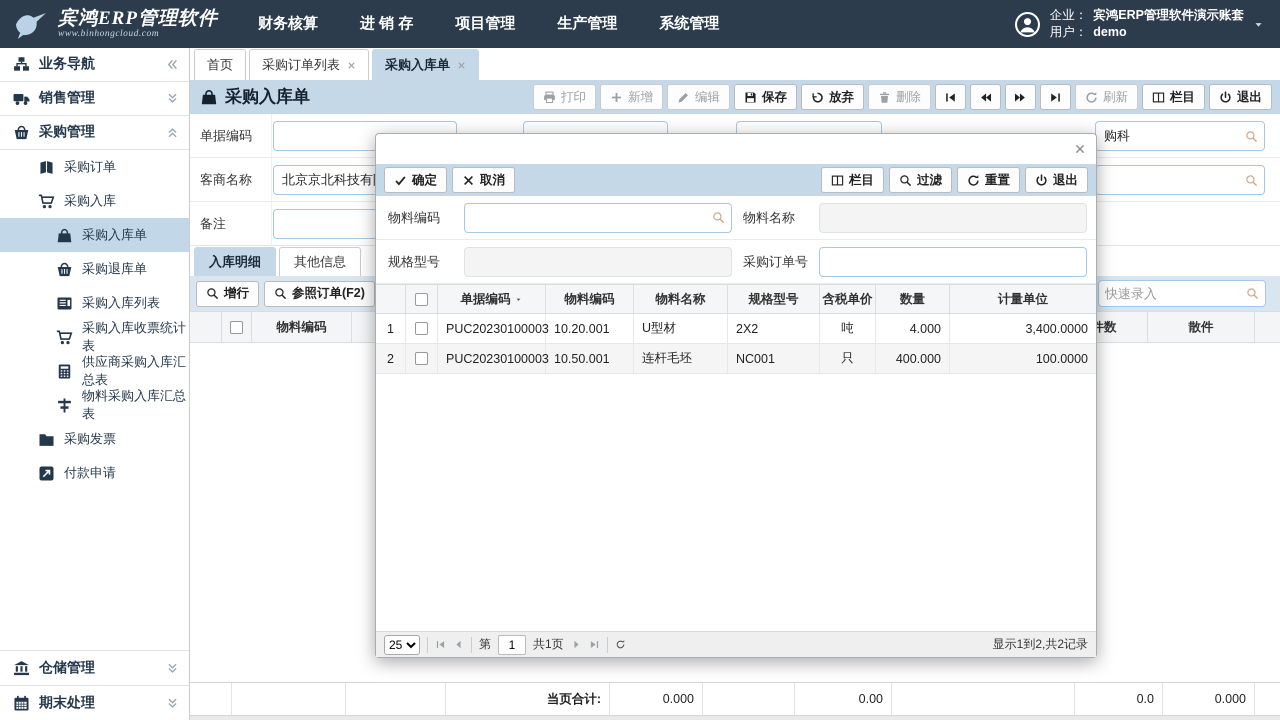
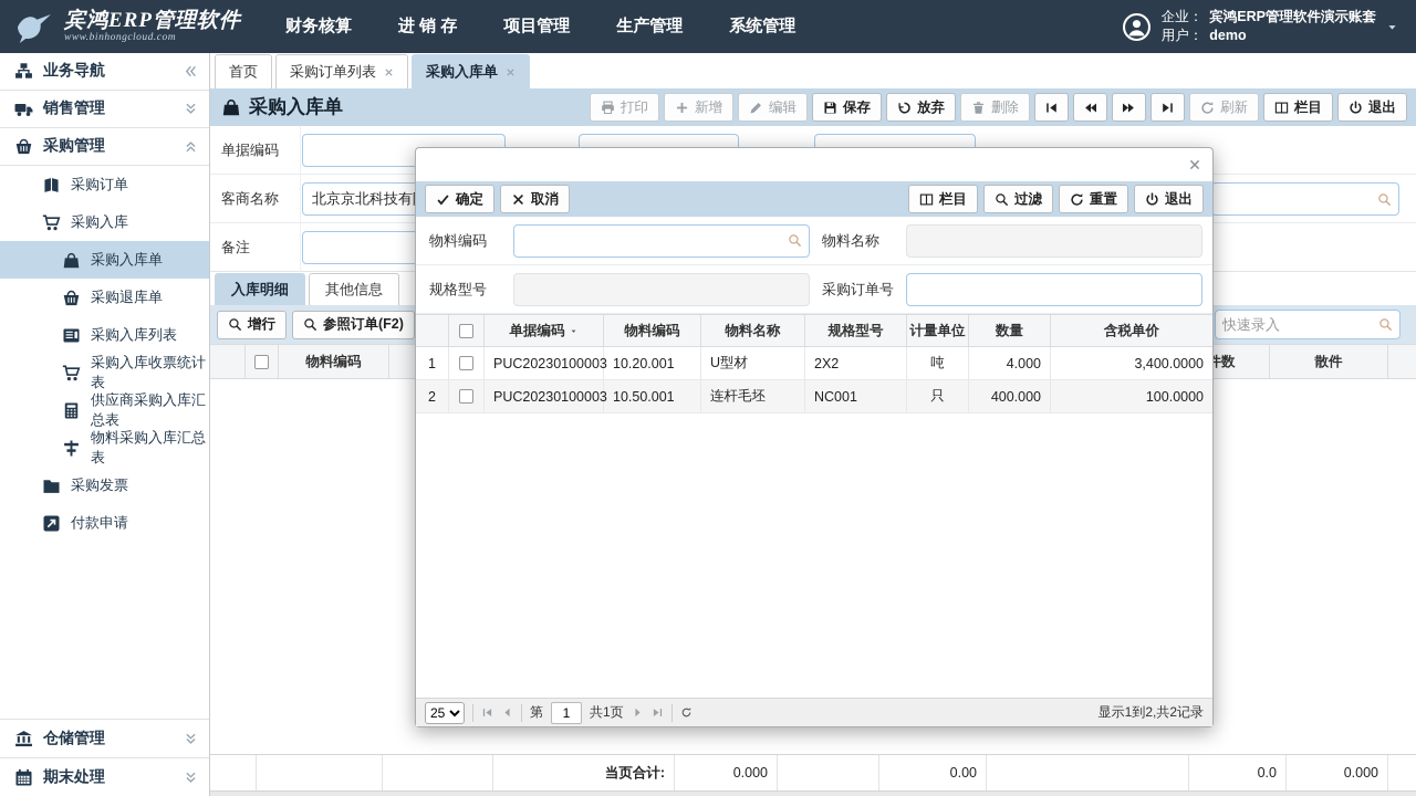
  宾鸿ERP管理软件
  www.binhongcloud.com
  财务核算
  进 销 存
  项目管理
  生产管理
  系统管理
  企业： 宾鸿ERP管理软件演示账套
  用户： demo
  业务导航
  销售管理
  采购管理
  采购订单
  采购入库
  采购入库单
  采购退库单
  采购入库列表
  采购入库收票统计表
  供应商采购入库汇总表
  物料采购入库汇总表
  采购发票
  付款申请
  仓储管理
  期末处理
  首页
  采购订单列表
  采购入库单
  采购入库单
  打印
  新增
  编辑
  保存
  放弃
  删除
  刷新
  栏目
  退出
  单据编码
- 购科
  客商名称
  北京京北科技有
  备注
  入库明细
  其他信息
  增行
  参照订单(F2)
  快速录入
  物料编码
  件数
  散件
  当页合计:
  0.000
  0.00
  0.0
  0.000
  确定
  取消
  栏目
  过滤
  重置
  退出
  物料编码
  物料名称
  规格型号
  采购订单号
  单据编码
  物料编码
  物料名称
  规格型号
- 含税单价
+ 计量单位
  数量
- 计量单位
+ 含税单价
  1
  PUC20230100003
  10.20.001
  U型材
  2X2
  吨
  4.000
  3,400.0000
  2
  PUC20230100003
  10.50.001
  连杆毛坯
  NC001
  只
  400.000
  100.0000
  25
  第
  1
  共1页
  显示1到2,共2记录
